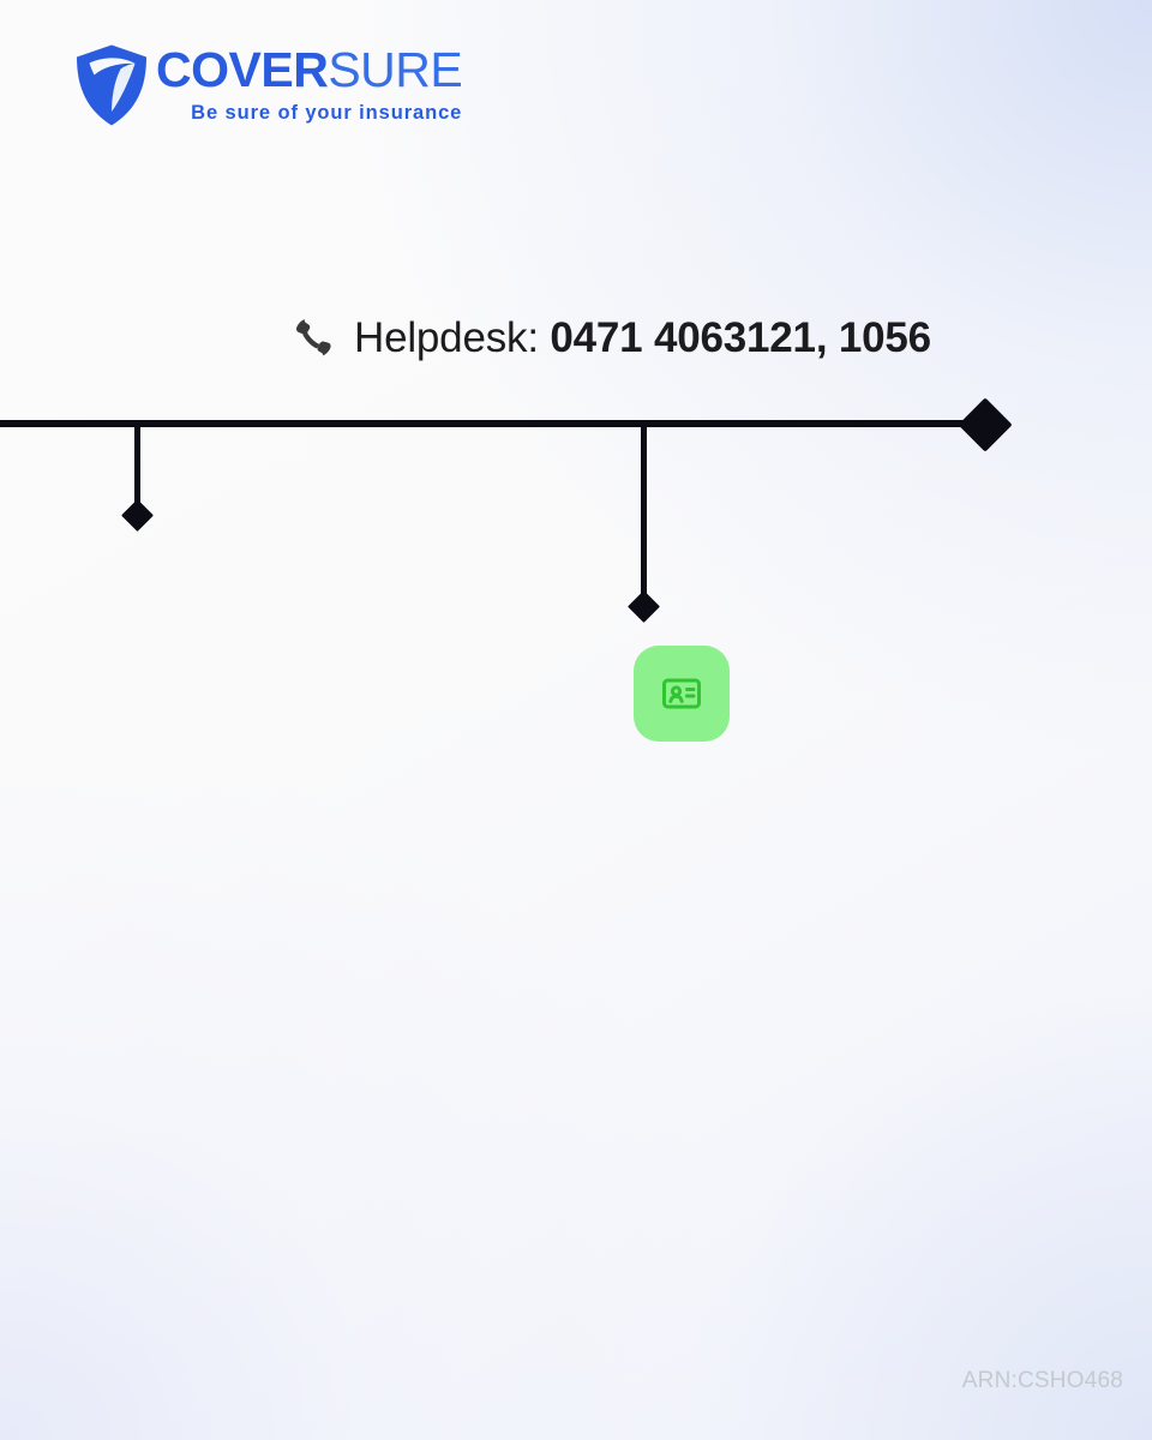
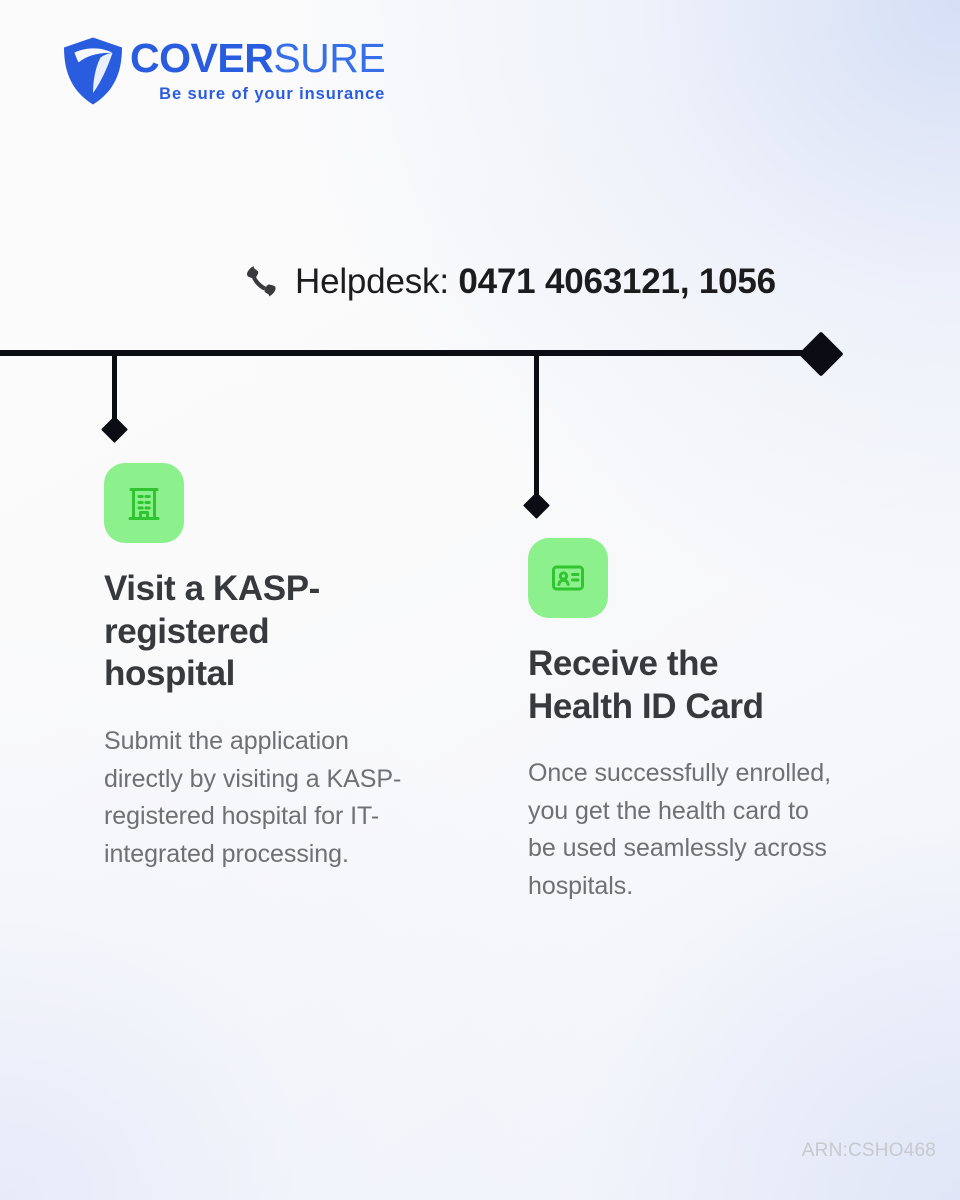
  COVERSURE
  Be sure of your insurance
  Helpdesk: 0471 4063121, 1056
+ Visit a KASP-registered hospital
+ Submit the application directly by visiting a KASP-registered hospital for IT-integrated processing.
+ Receive the Health ID Card
+ Once successfully enrolled, you get the health card to be used seamlessly across hospitals.
  ARN:CSHO468
